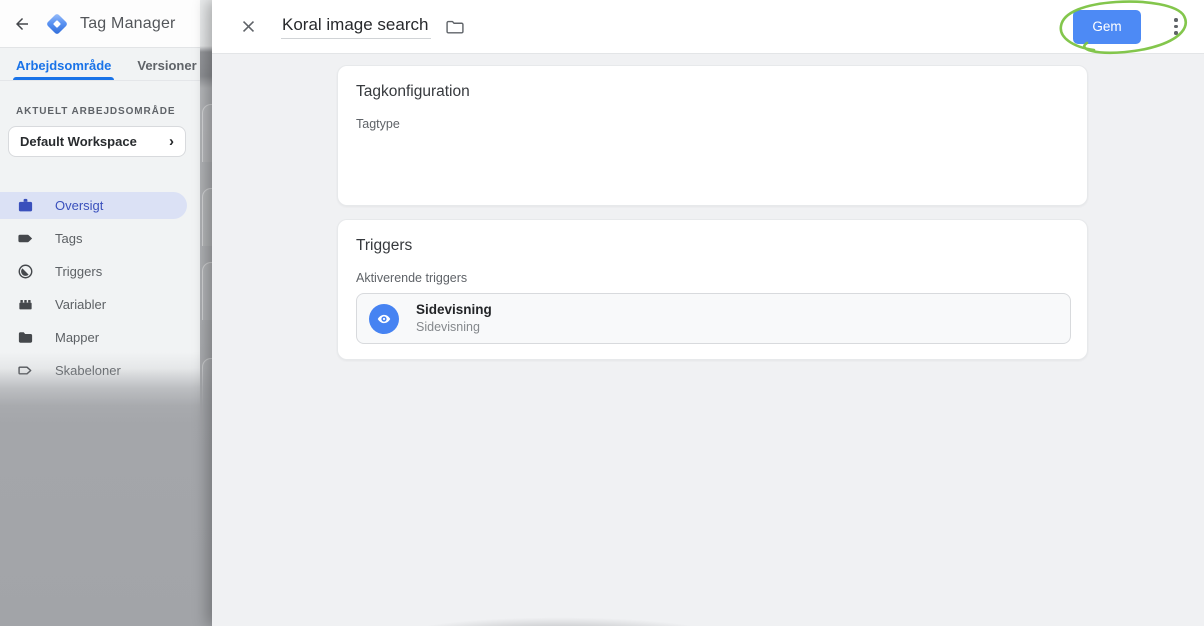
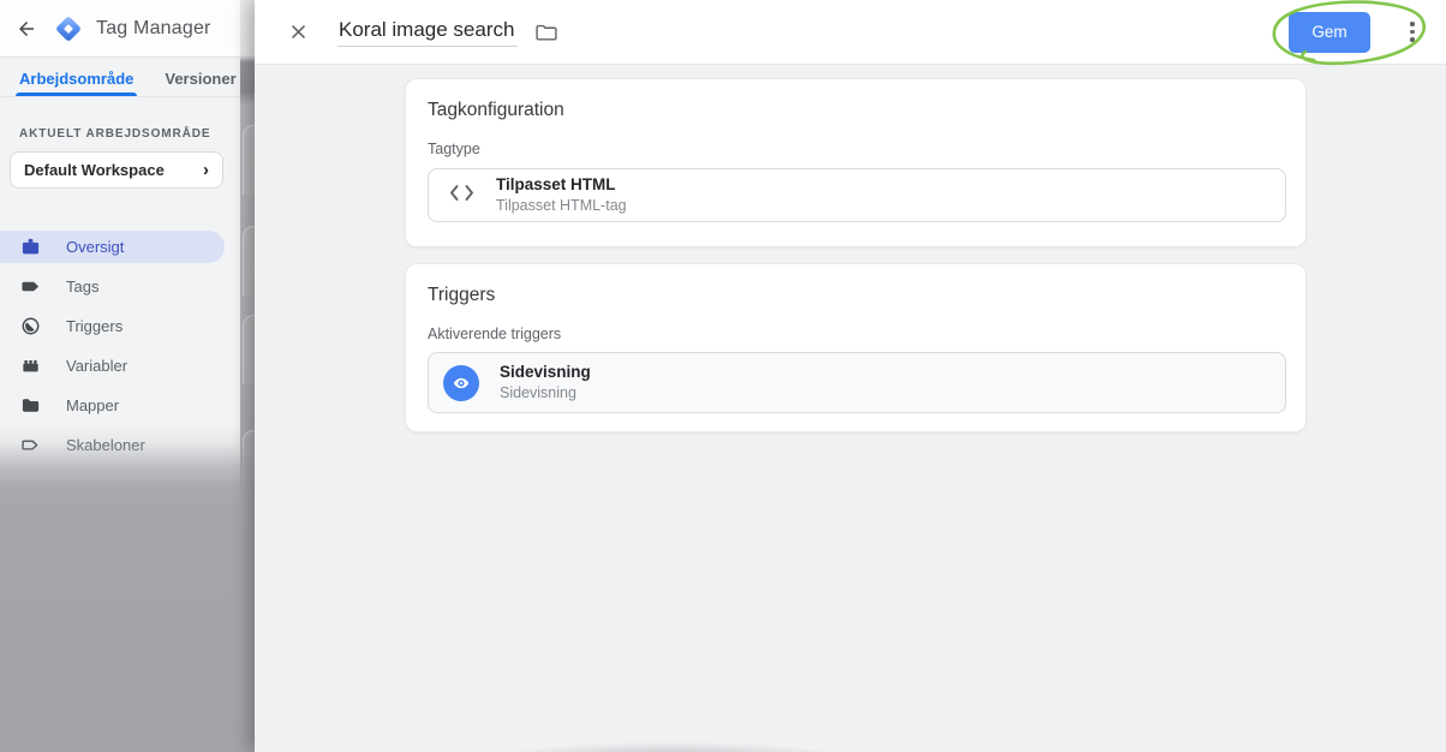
  Tag Manager
  Arbejdsområde
  Versioner
  AKTUELT ARBEJDSOMRÅDE
  Default Workspace
  ›
  Oversigt
  Tags
  Triggers
  Variabler
  Mapper
  Koral image search
  Gem
  Tagkonfiguration
  Tagtype
+ Tilpasset HTML
+ Tilpasset HTML-tag
  Triggers
  Aktiverende triggers
  Sidevisning
  Sidevisning
